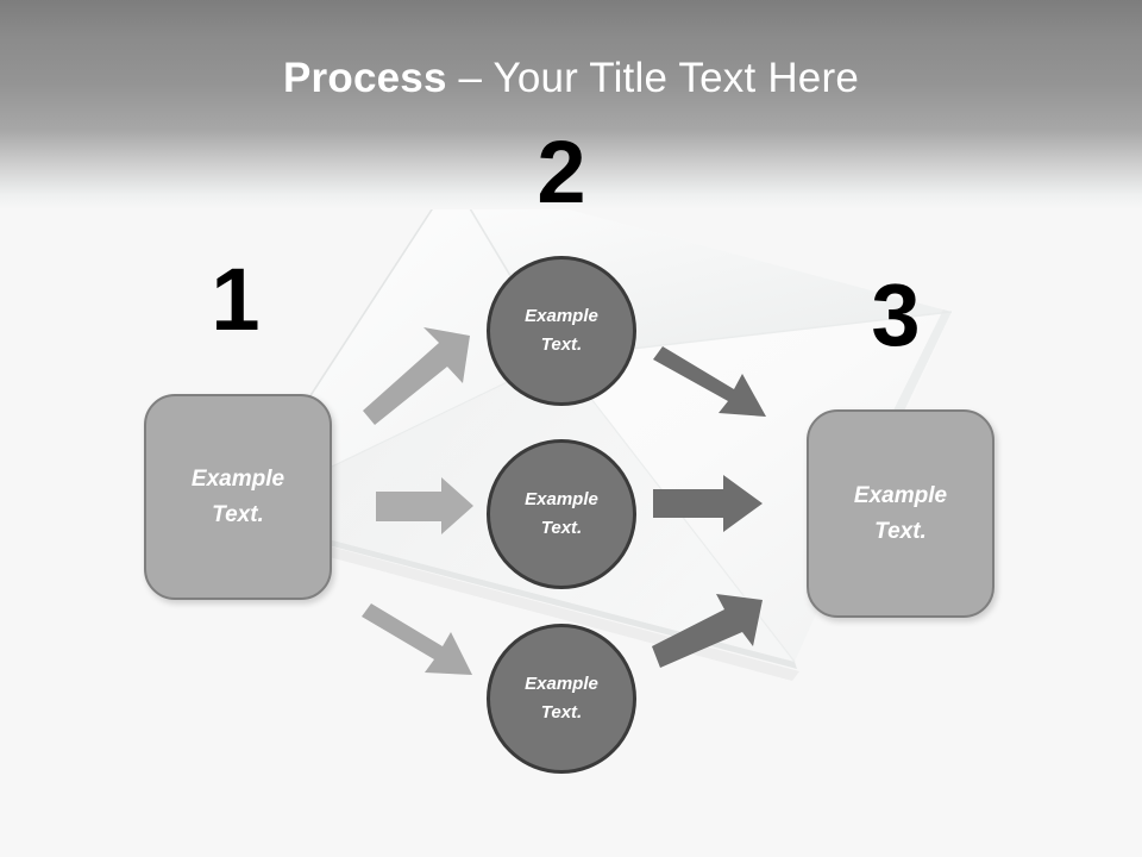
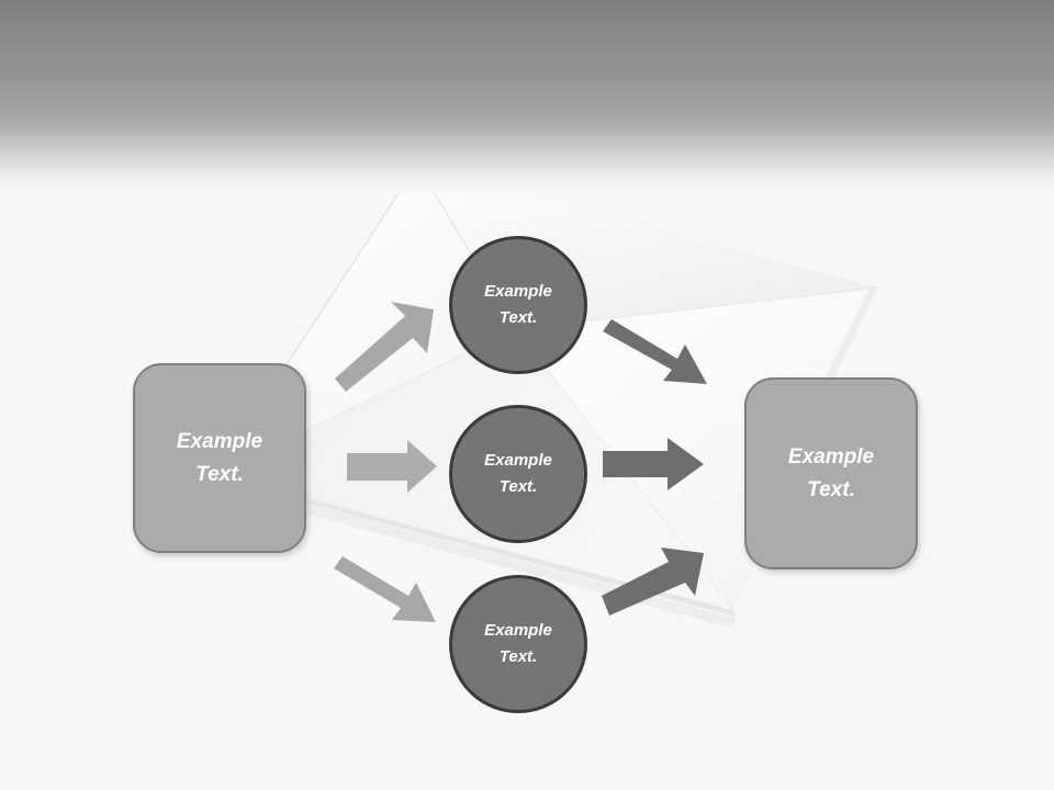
- Process – Your Title Text Here
- 1
- 2
- 3
  Example
  Text.
  Example
  Text.
  Example
  Text.
  Example
  Text.
  Example
  Text.
